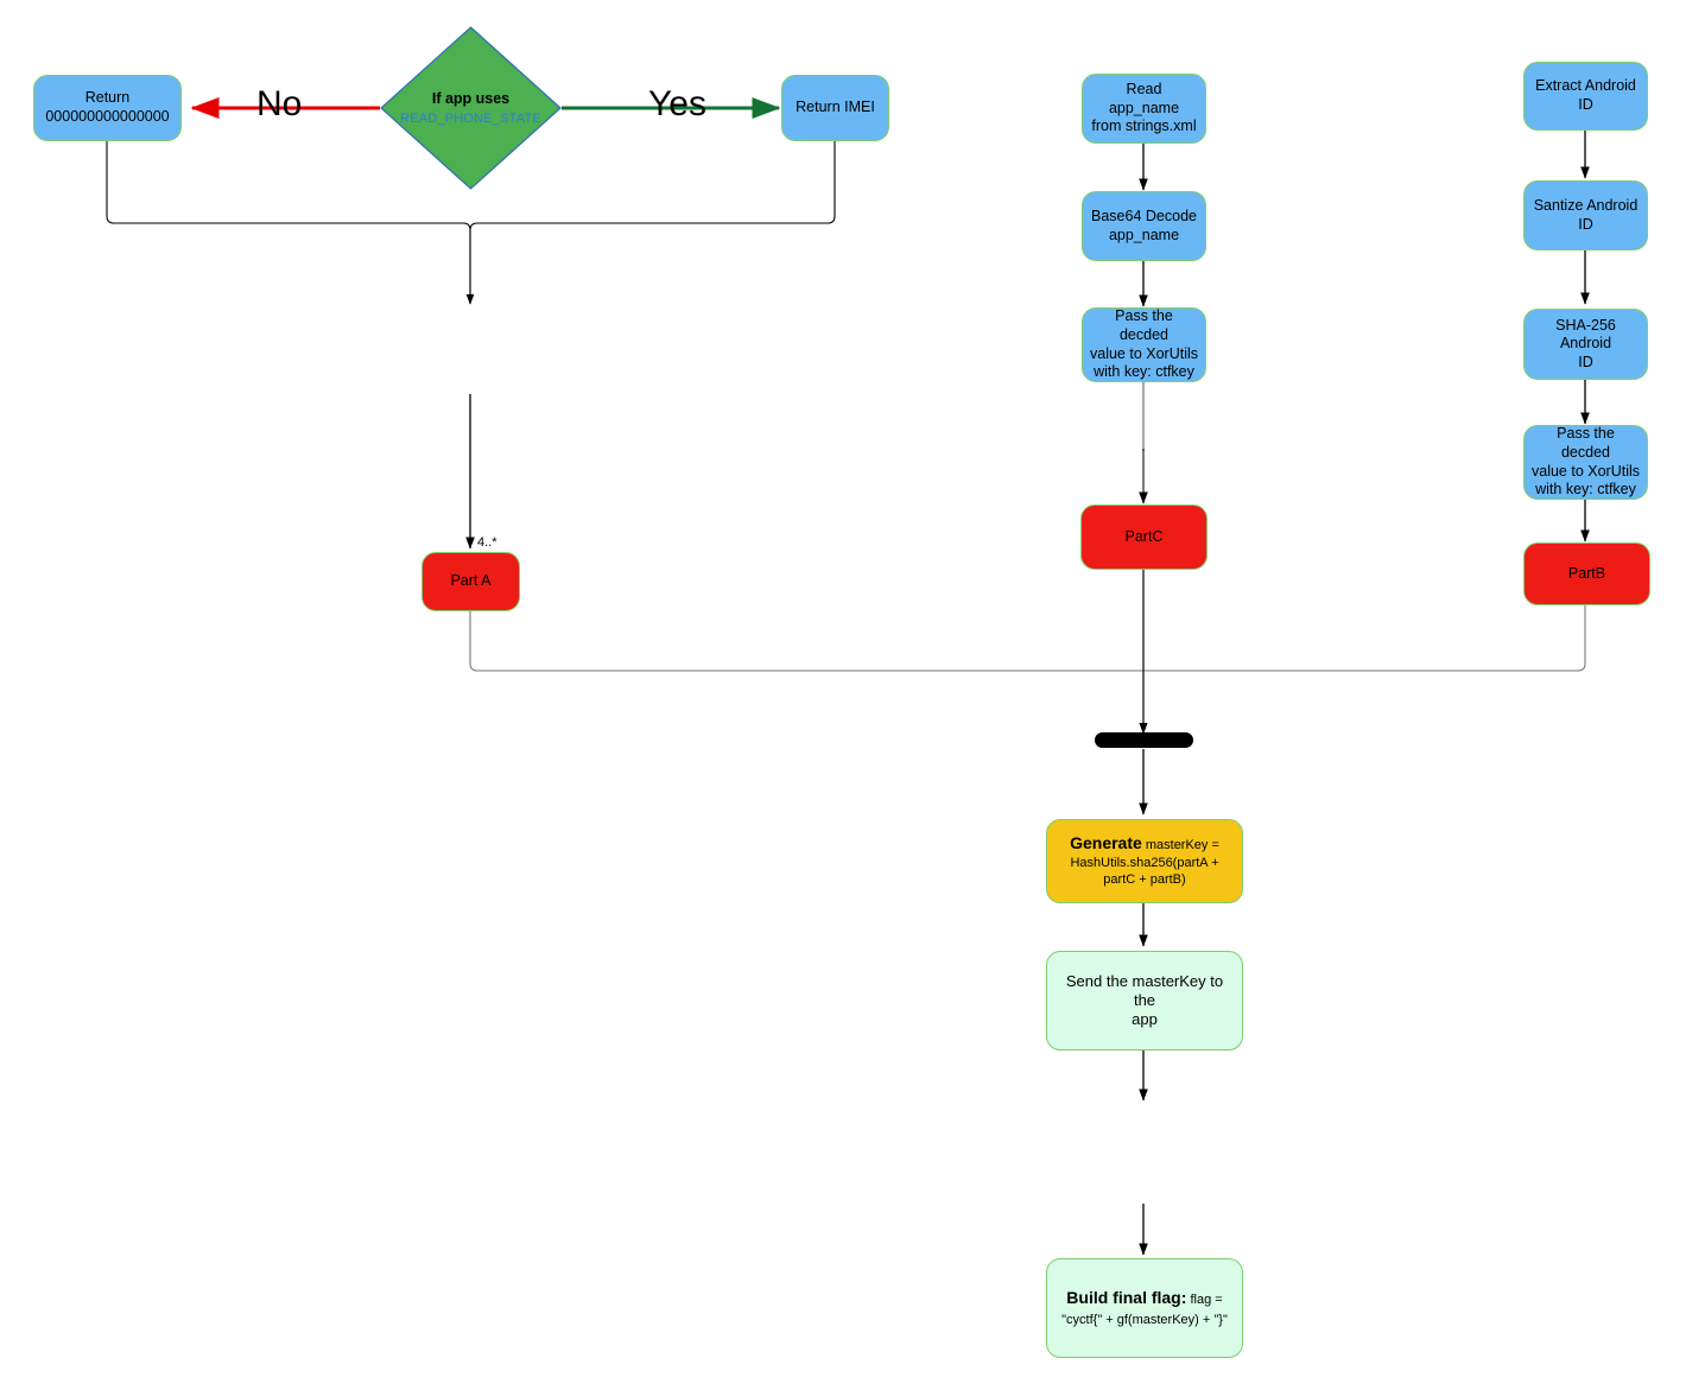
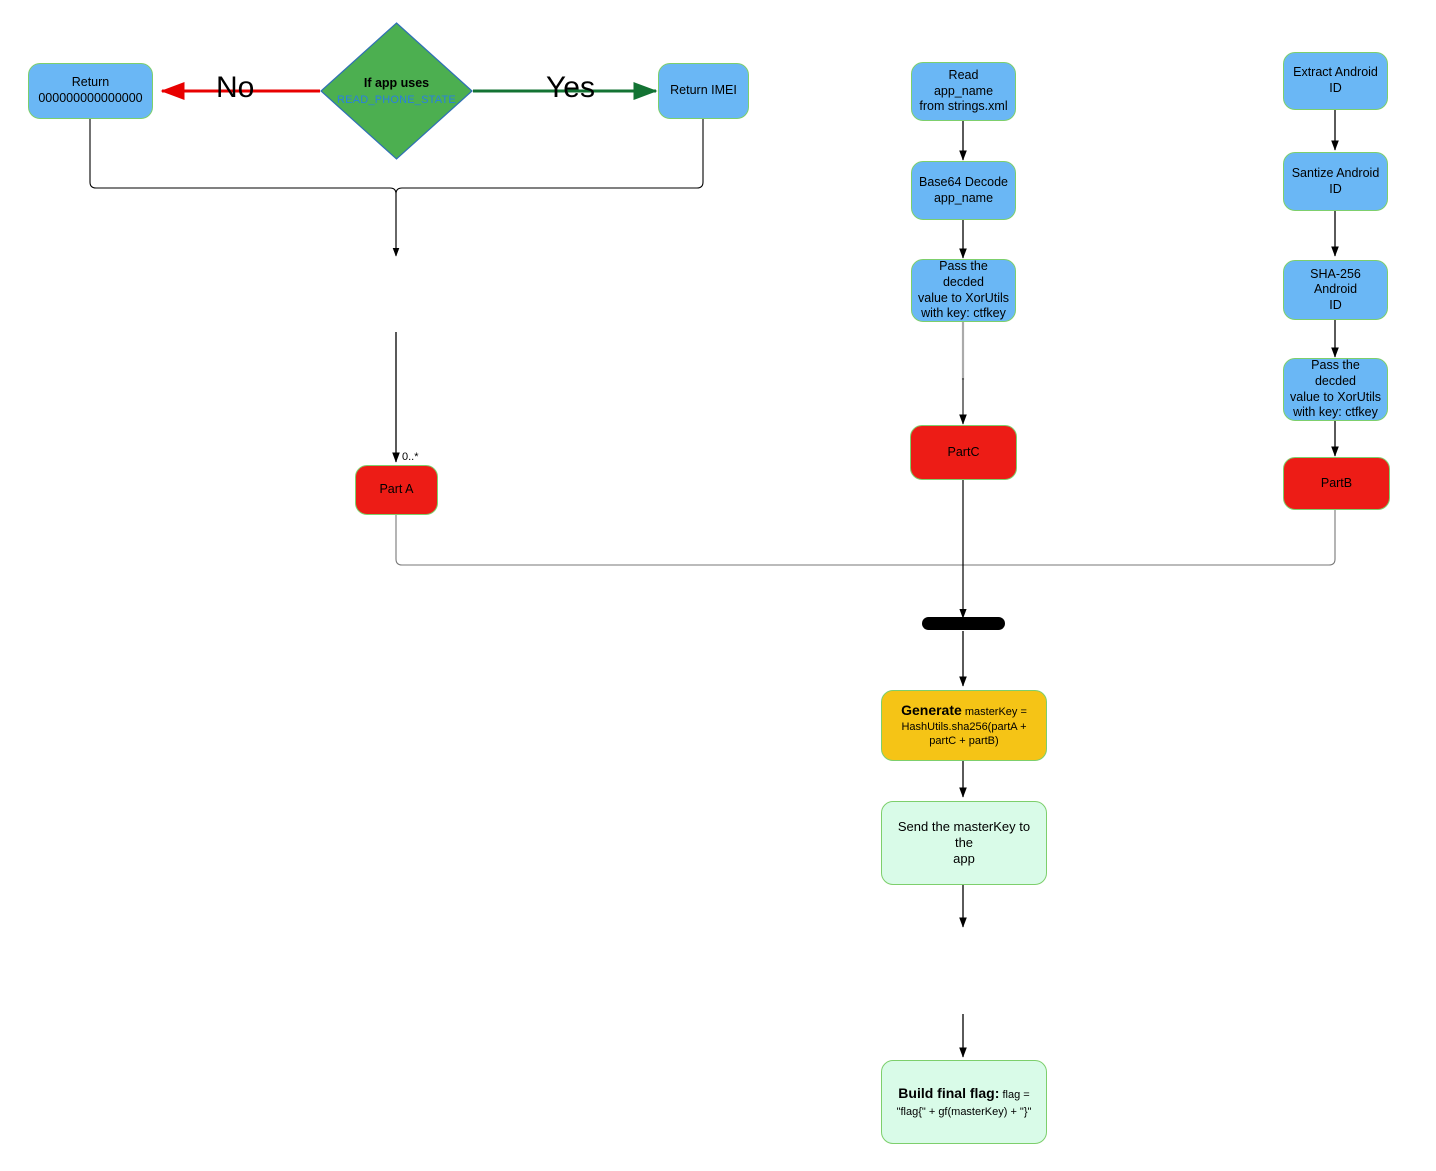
  Return
  000000000000000
  If app uses
  READ_PHONE_STATE
  Return IMEI
  Part A
  Read app_name
  from strings.xml
  Base64 Decode
  app_name
  Pass the decded
  value to XorUtils
  with key: ctfkey
  PartC
  Extract Android
  ID
  Santize Android
  ID
  SHA-256 Android
  ID
  Pass the decded
  value to XorUtils
  with key: ctfkey
  PartB
  Generate masterKey = HashUtils.sha256(partA + partC + partB)
  Send the masterKey to the
  app
- Build final flag: flag = "cyctf{" + gf(masterKey) + "}"
+ Build final flag: flag = "flag{" + gf(masterKey) + "}"
  No
  Yes
- 4..*
+ 0..*
